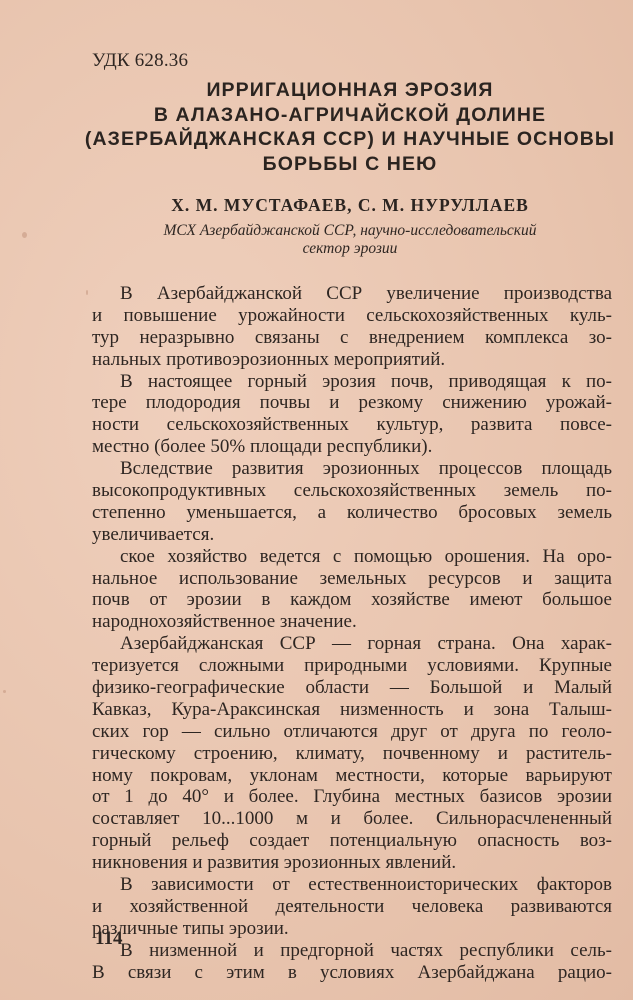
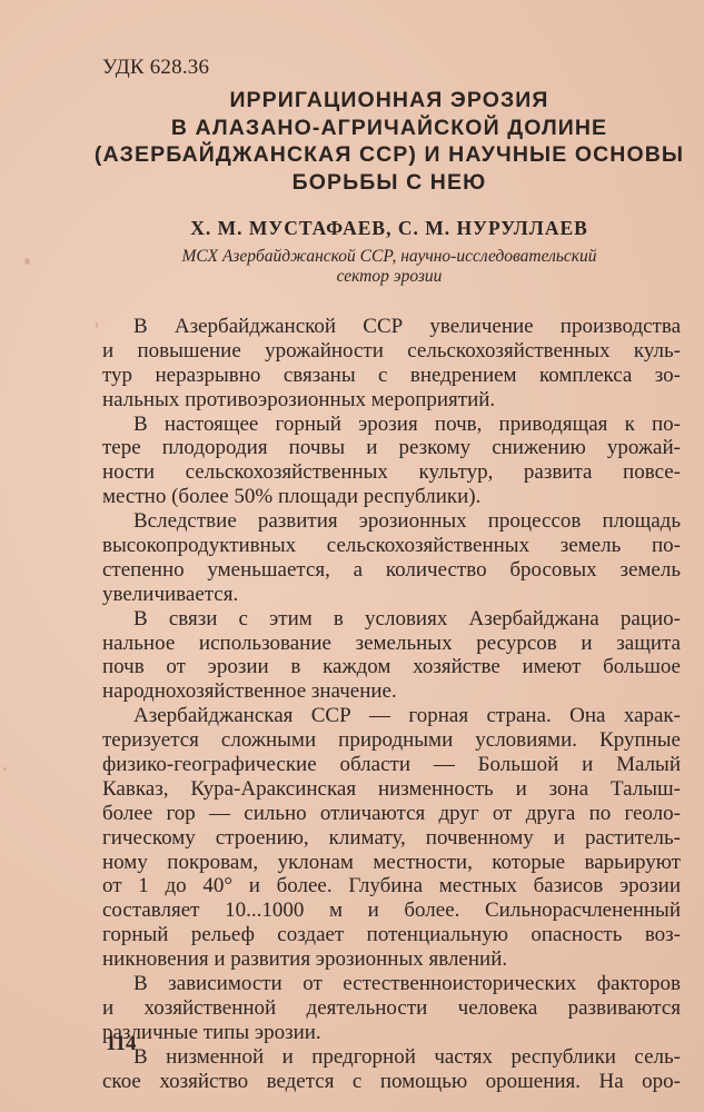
  УДК 628.36
  ИРРИГАЦИОННАЯ ЭРОЗИЯ
  В АЛАЗАНО-АГРИЧАЙСКОЙ ДОЛИНЕ
  (АЗЕРБАЙДЖАНСКАЯ ССР) И НАУЧНЫЕ ОСНОВЫ
  БОРЬБЫ С НЕЮ
  Х. М. МУСТАФАЕВ, С. М. НУРУЛЛАЕВ
  МСХ Азербайджанской ССР, научно-исследовательский
  сектор эрозии
  В Азербайджанской ССР увеличение производства
  и повышение урожайности сельскохозяйственных куль-
  тур неразрывно связаны с внедрением комплекса зо-
  нальных противоэрозионных мероприятий.
  В настоящее горный эрозия почв, приводящая к по-
  тере плодородия почвы и резкому снижению урожай-
  ности сельскохозяйственных культур, развита повсе-
  местно (более 50% площади республики).
  Вследствие развития эрозионных процессов площадь
  высокопродуктивных сельскохозяйственных земель по-
  степенно уменьшается, а количество бросовых земель
  увеличивается.
- ское хозяйство ведется с помощью орошения. На оро-
+ В связи с этим в условиях Азербайджана рацио-
  нальное использование земельных ресурсов и защита
  почв от эрозии в каждом хозяйстве имеют большое
  народнохозяйственное значение.
  Азербайджанская ССР — горная страна. Она харак-
  теризуется сложными природными условиями. Крупные
  физико-географические области — Большой и Малый
  Кавказ, Кура-Араксинская низменность и зона Талыш-
- ских гор — сильно отличаются друг от друга по геоло-
+ более гор — сильно отличаются друг от друга по геоло-
  гическому строению, климату, почвенному и раститель-
  ному покровам, уклонам местности, которые варьируют
  от 1 до 40° и более. Глубина местных базисов эрозии
  составляет 10...1000 м и более. Сильнорасчлененный
  горный рельеф создает потенциальную опасность воз-
  никновения и развития эрозионных явлений.
  В зависимости от естественноисторических факторов
  и хозяйственной деятельности человека развиваются
  различные типы эрозии.
  В низменной и предгорной частях республики сель-
- В связи с этим в условиях Азербайджана рацио-
+ ское хозяйство ведется с помощью орошения. На оро-
  114
